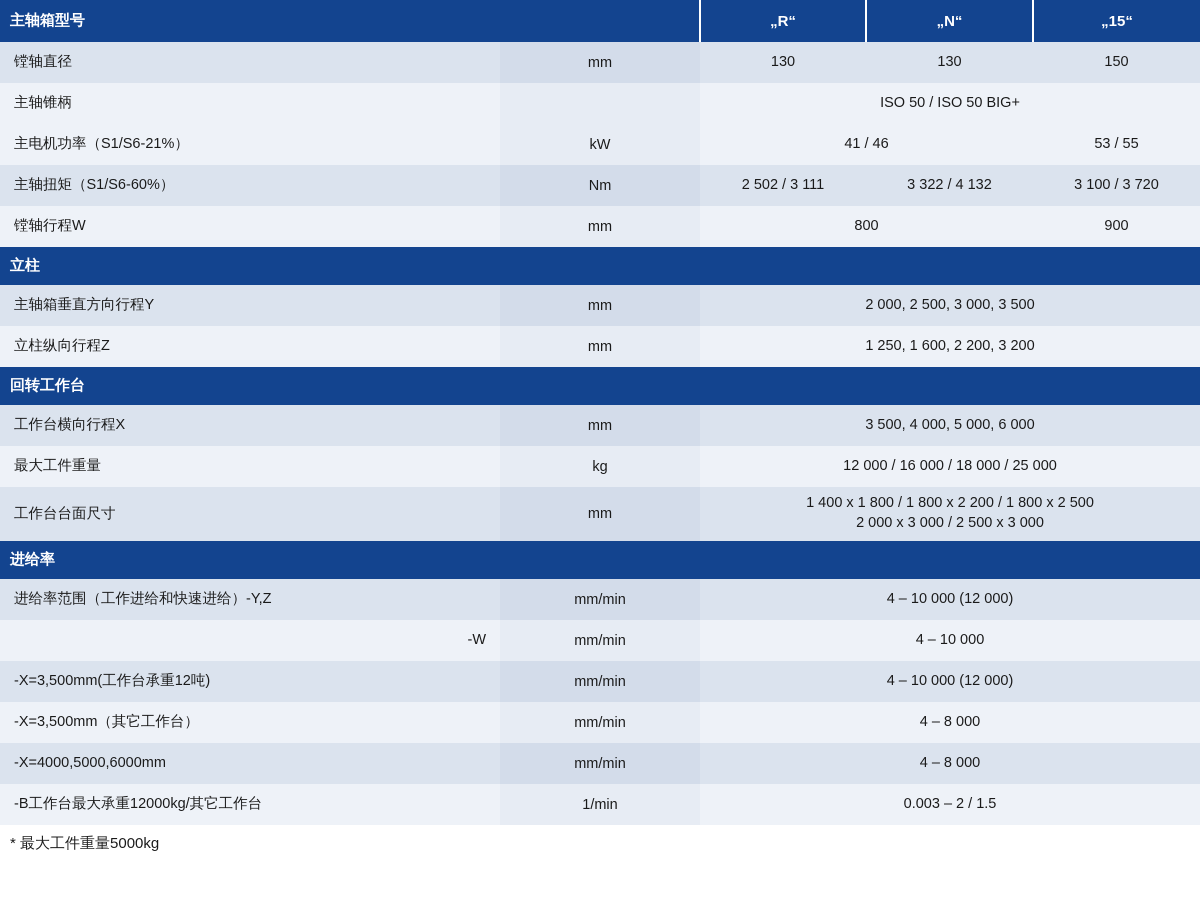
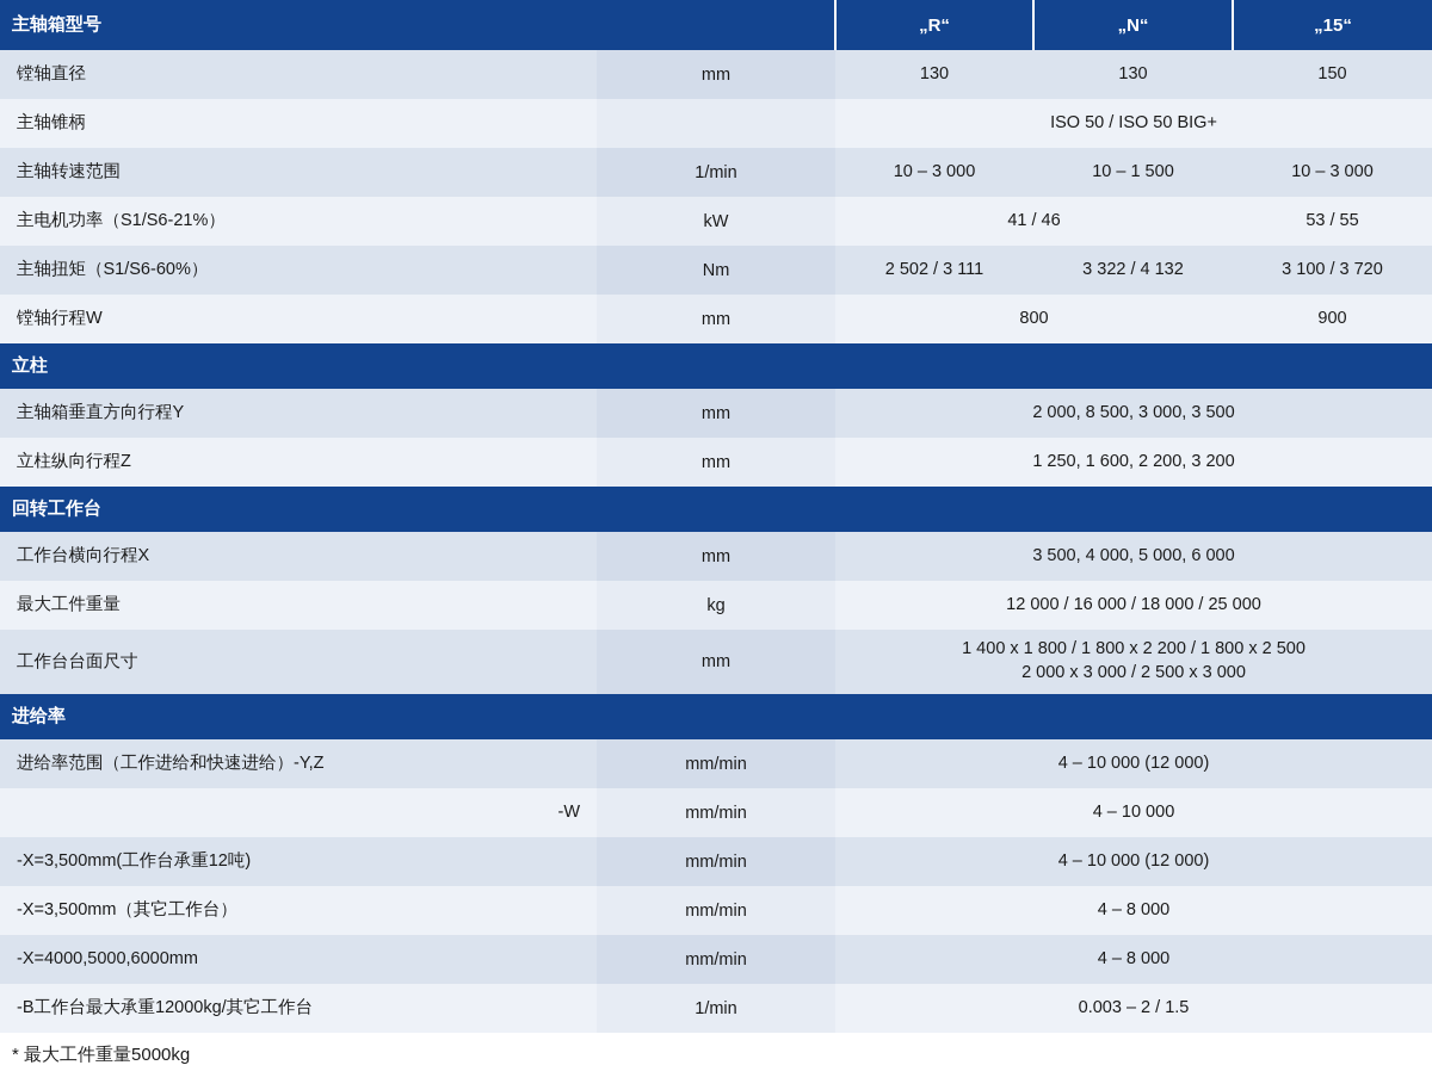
  主轴箱型号		„R“	„N“	„15“
  镗轴直径	mm	130	130	150
  主轴锥柄		ISO 50 / ISO 50 BIG+
+ 主轴转速范围	1/min	10 – 3 000	10 – 1 500	10 – 3 000
  主电机功率（S1/S6-21%）	kW	41 / 46	53 / 55
  主轴扭矩（S1/S6-60%）	Nm	2 502 / 3 111	3 322 / 4 132	3 100 / 3 720
  镗轴行程W	mm	800	900
  立柱
- 主轴箱垂直方向行程Y	mm	2 000, 2 500, 3 000, 3 500
+ 主轴箱垂直方向行程Y	mm	2 000, 8 500, 3 000, 3 500
  立柱纵向行程Z	mm	1 250, 1 600, 2 200, 3 200
  回转工作台
  工作台横向行程X	mm	3 500, 4 000, 5 000, 6 000
  最大工件重量	kg	12 000 / 16 000 / 18 000 / 25 000
  工作台台面尺寸	mm	1 400 x 1 800 / 1 800 x 2 200 / 1 800 x 2 500 2 000 x 3 000 / 2 500 x 3 000
  进给率
  进给率范围（工作进给和快速进给）-Y,Z	mm/min	4 – 10 000 (12 000)
  -W	mm/min	4 – 10 000
  -X=3,500mm(工作台承重12吨)	mm/min	4 – 10 000 (12 000)
  -X=3,500mm（其它工作台）	mm/min	4 – 8 000
  -X=4000,5000,6000mm	mm/min	4 – 8 000
  -B工作台最大承重12000kg/其它工作台	1/min	0.003 – 2 / 1.5
  * 最大工件重量5000kg
